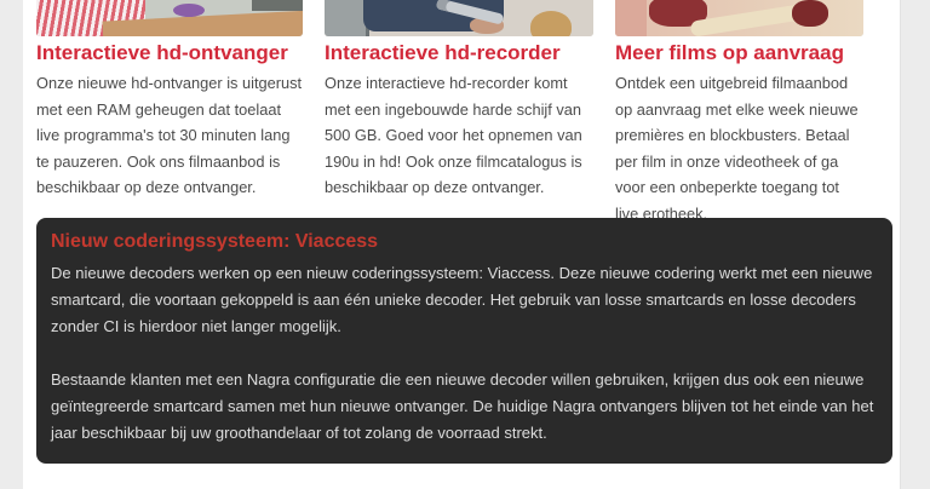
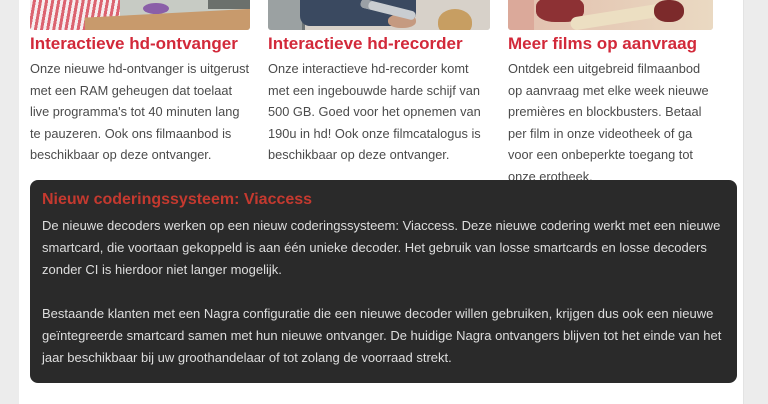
  Interactieve hd-ontvanger
- Onze nieuwe hd-ontvanger is uitgerust met een RAM geheugen dat toelaat live programma's tot 30 minuten lang te pauzeren. Ook ons filmaanbod is beschikbaar op deze ontvanger.
+ Onze nieuwe hd-ontvanger is uitgerust met een RAM geheugen dat toelaat live programma's tot 40 minuten lang te pauzeren. Ook ons filmaanbod is beschikbaar op deze ontvanger.
  Interactieve hd-recorder
  Onze interactieve hd-recorder komt met een ingebouwde harde schijf van 500 GB. Goed voor het opnemen van 190u in hd! Ook onze filmcatalogus is beschikbaar op deze ontvanger.
  Meer films op aanvraag
- Ontdek een uitgebreid filmaanbod op aanvraag met elke week nieuwe premières en blockbusters. Betaal per film in onze videotheek of ga voor een onbeperkte toegang tot live erotheek.
+ Ontdek een uitgebreid filmaanbod op aanvraag met elke week nieuwe premières en blockbusters. Betaal per film in onze videotheek of ga voor een onbeperkte toegang tot onze erotheek.
  Nieuw coderingssysteem: Viaccess
  De nieuwe decoders werken op een nieuw coderingssysteem: Viaccess. Deze nieuwe codering werkt met een nieuwe smartcard, die voortaan gekoppeld is aan één unieke decoder. Het gebruik van losse smartcards en losse decoders zonder CI is hierdoor niet langer mogelijk.
  Bestaande klanten met een Nagra configuratie die een nieuwe decoder willen gebruiken, krijgen dus ook een nieuwe geïntegreerde smartcard samen met hun nieuwe ontvanger. De huidige Nagra ontvangers blijven tot het einde van het jaar beschikbaar bij uw groothandelaar of tot zolang de voorraad strekt.
